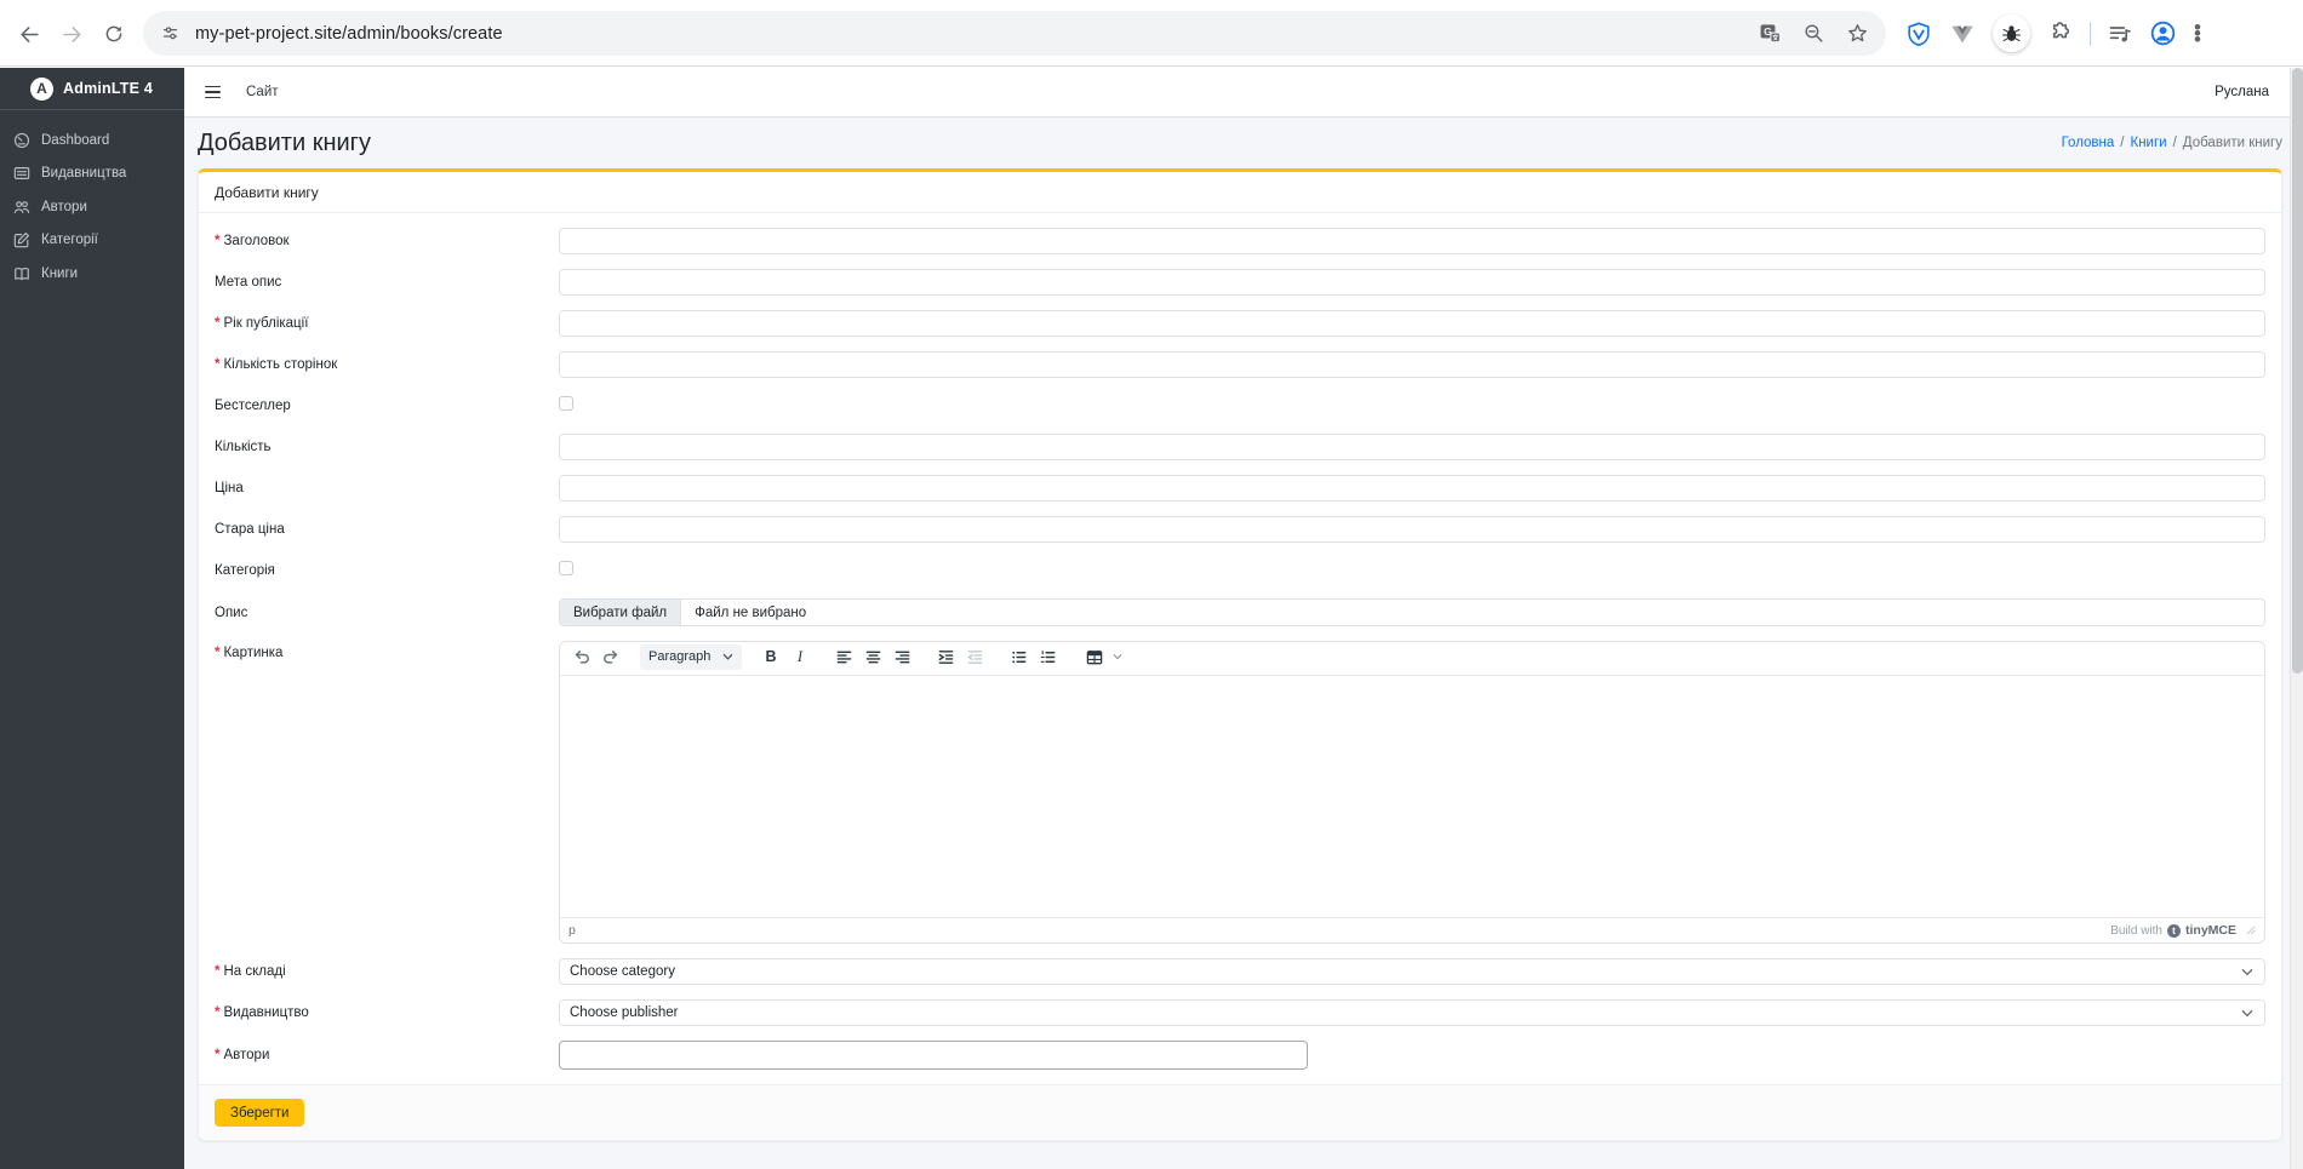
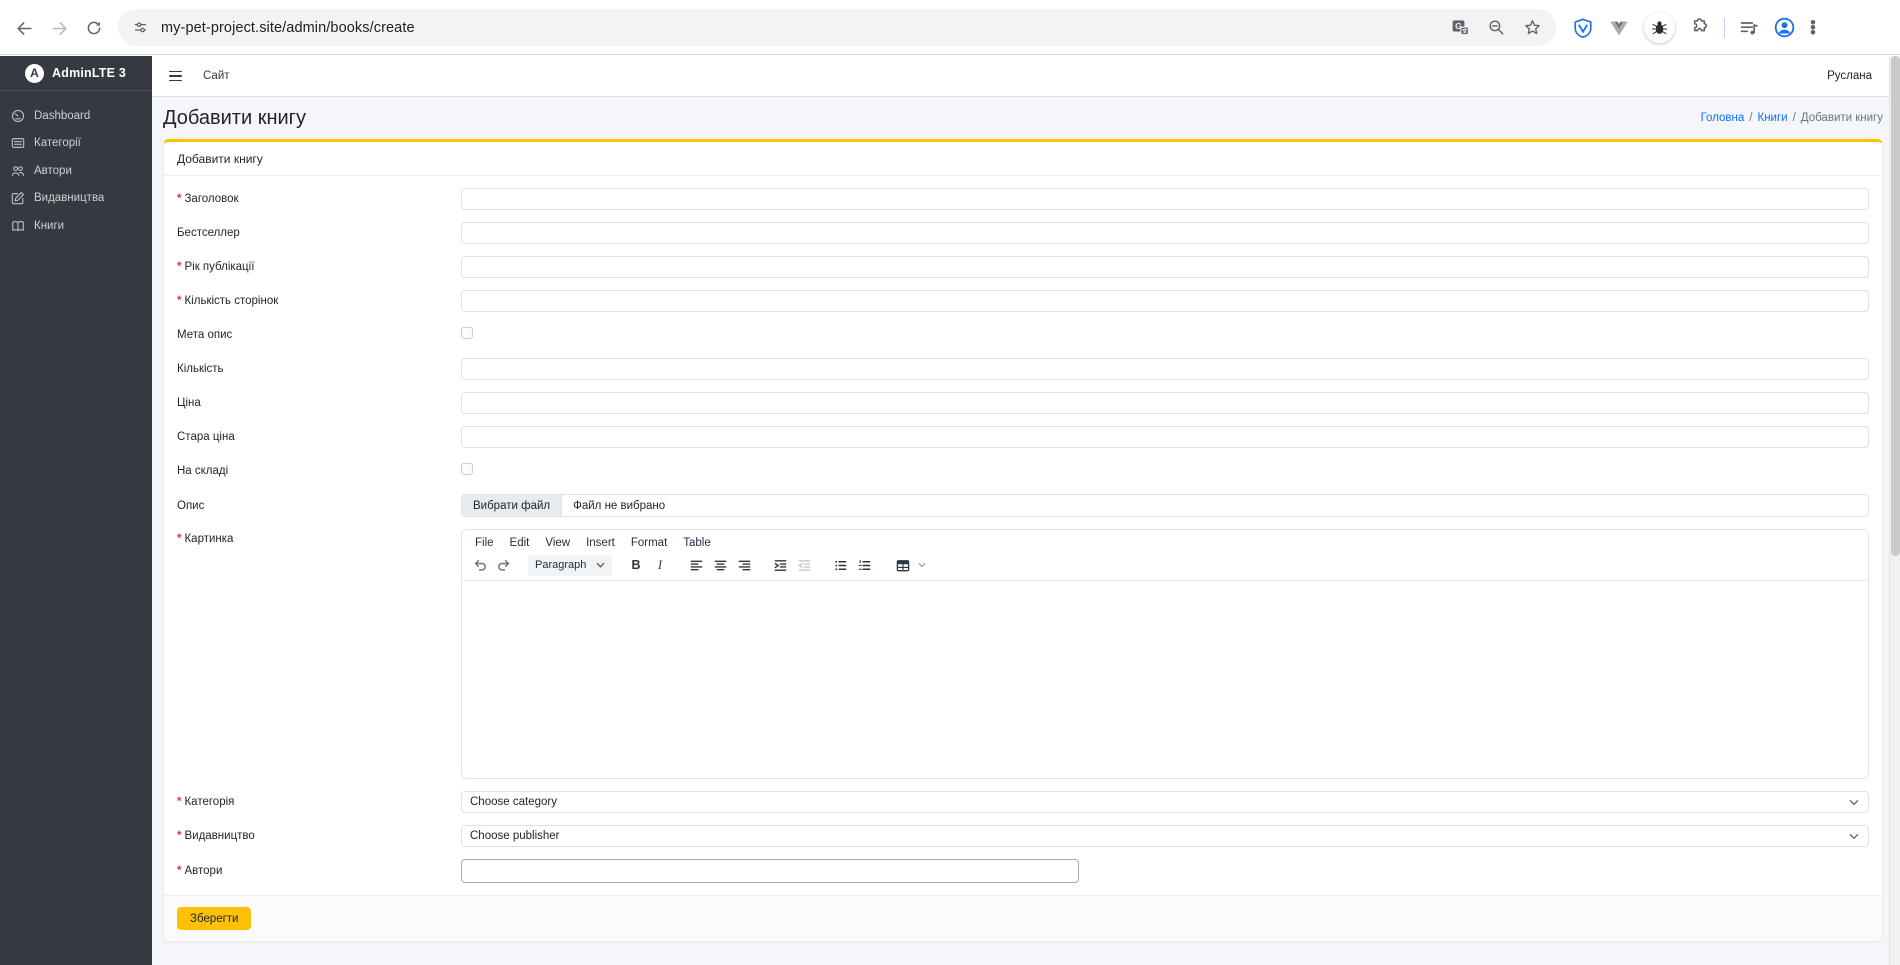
  my-pet-project.site/admin/books/create
  G
  •
  •
  •
  A
- AdminLTE 4
+ AdminLTE 3
  Dashboard
- Видавництва
+ Категорії
  Автори
- Категорії
+ Видавництва
  Книги
  Сайт
  Руслана
  Добавити книгу
  Головна
  /
  Книги
  /
  Добавити книгу
  Добавити книгу
  *
  Заголовок
- Мета опис
+ Бестселлер
  *
  Рік публікації
  *
  Кількість сторінок
- Бестселлер
+ Мета опис
  Кількість
  Ціна
  Стара ціна
- Категорія
+ На складі
  Опис
  Вибрати файл
  Файл не вибрано
  *
  Картинка
+ File
+ Edit
+ View
+ Insert
+ Format
+ Table
  Paragraph
  B
  I
- p
- Build with
- t
- tinyMCE
  *
- На складі
+ Категорія
  Choose category
  *
  Видавництво
  Choose publisher
  *
  Автори
  Зберегти
